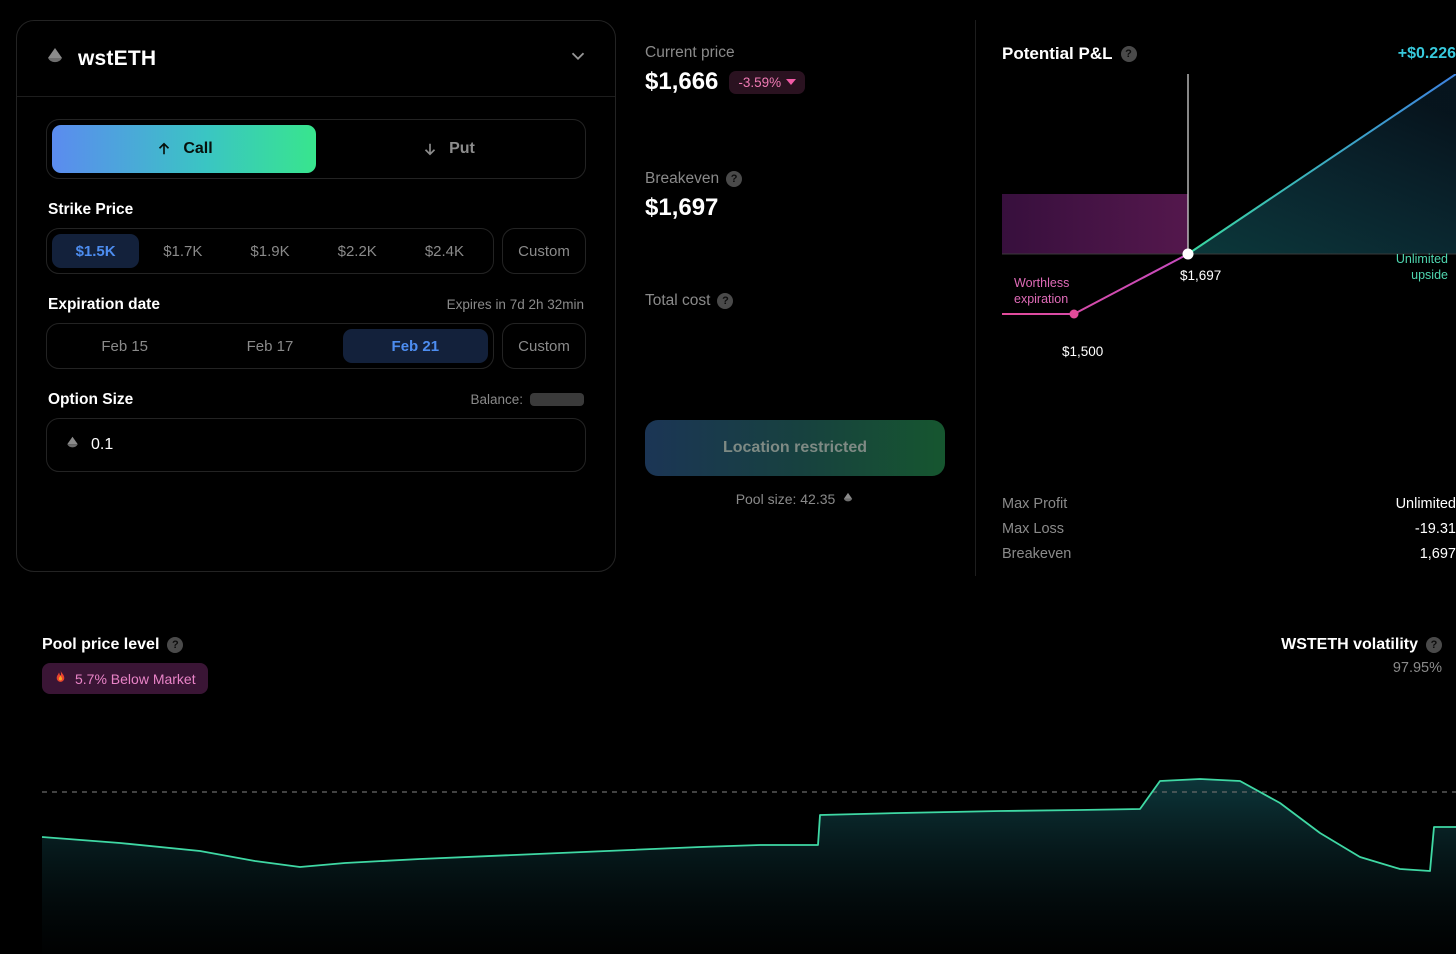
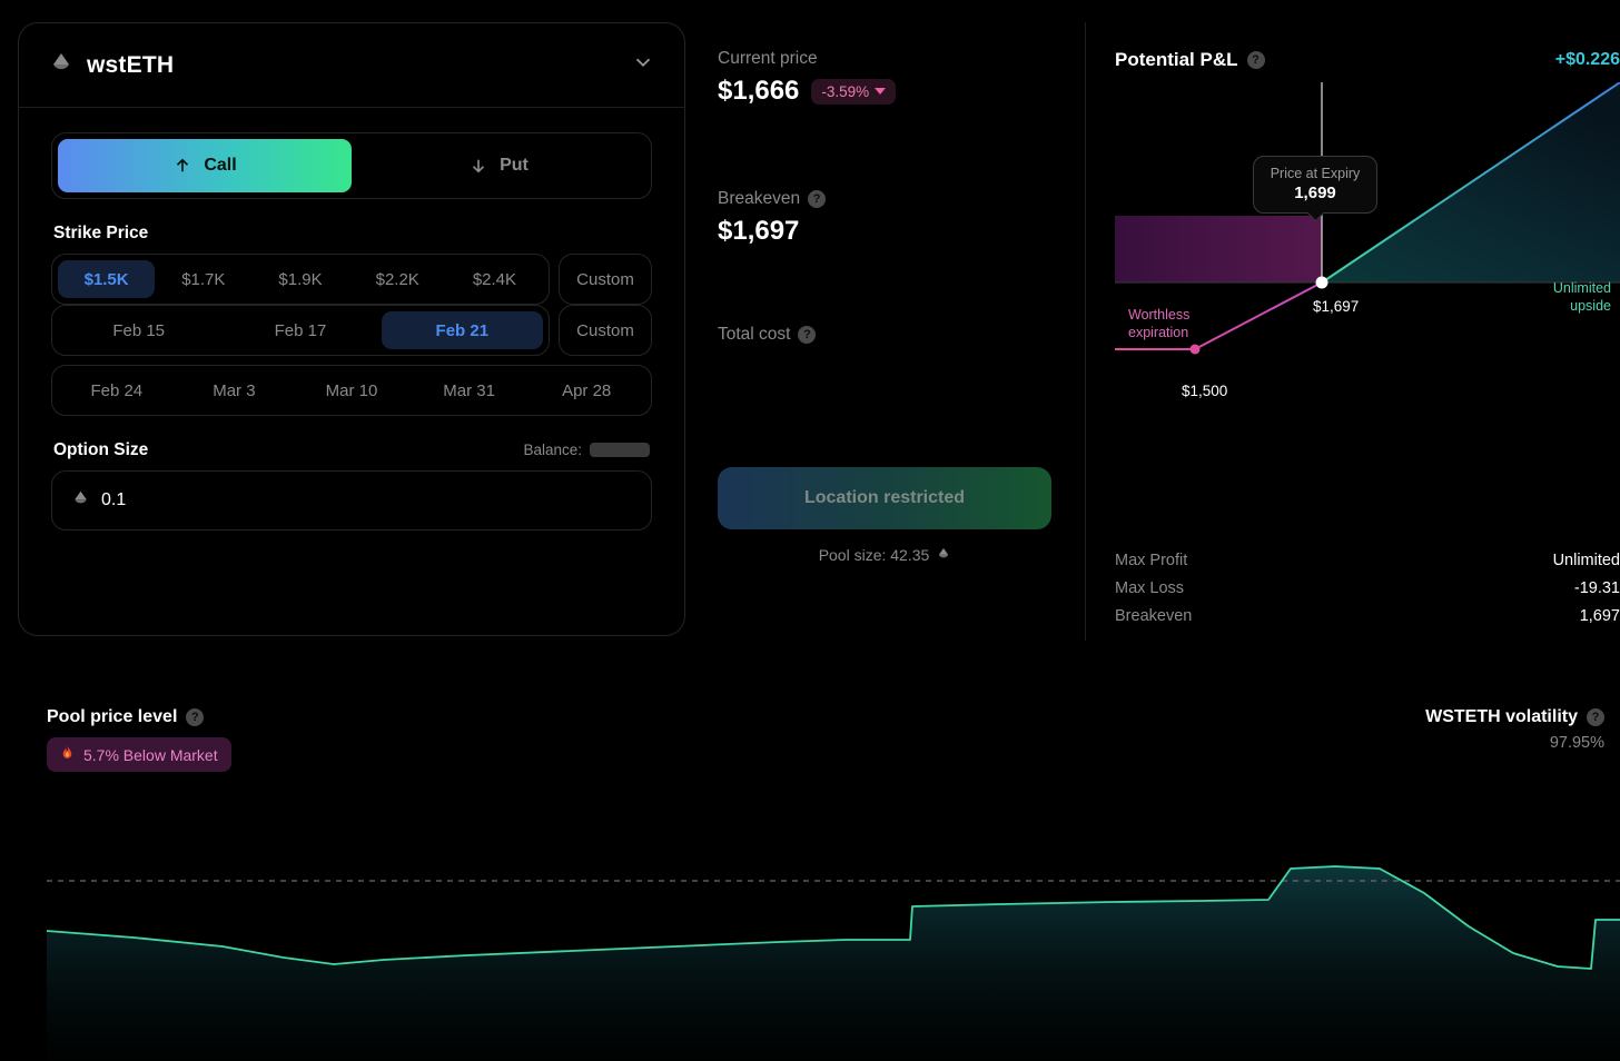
  wstETH
  Call
  Put
  Strike Price
  $1.5K
  $1.7K
  $1.9K
  $2.2K
  $2.4K
  Custom
- Expiration date
- Expires in 7d 2h 32min
  Feb 15
  Feb 17
  Feb 21
  Custom
+ Feb 24
+ Mar 3
+ Mar 10
+ Mar 31
+ Apr 28
  Option Size
  Balance:
  0.1
  Current price
  $1,666
  -3.59%
  Breakeven
  ?
  $1,697
  Total cost
  ?
  Location restricted
  Pool size: 42.35
  Potential P&L
  ?
  +$0.226
+ Price at Expiry
+ 1,699
  $1,500
  $1,697
  Worthless
  expiration
  Unlimited
  upside
  Max Profit
  Unlimited
  Max Loss
  -19.31
  Breakeven
  1,697
  Pool price level
  ?
  5.7% Below Market
  WSTETH volatility
  ?
  97.95%
